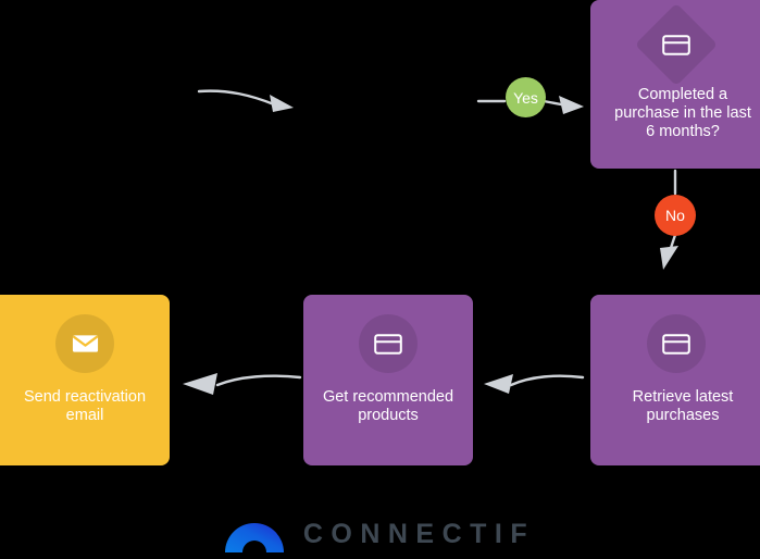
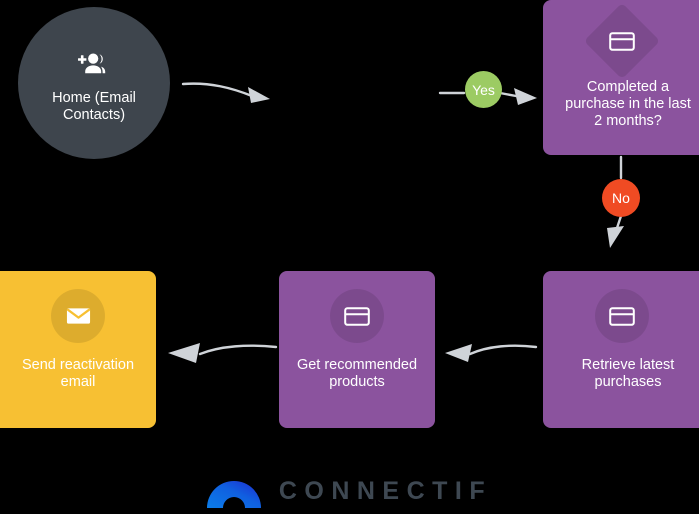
+ Home (Email Contacts)
- Completed a purchase in the last 6 months?
+ Completed a purchase in the last 2 months?
  Send reactivation email
  Get recommended products
  Retrieve latest purchases
  Yes
  No
  CONNECTIF
